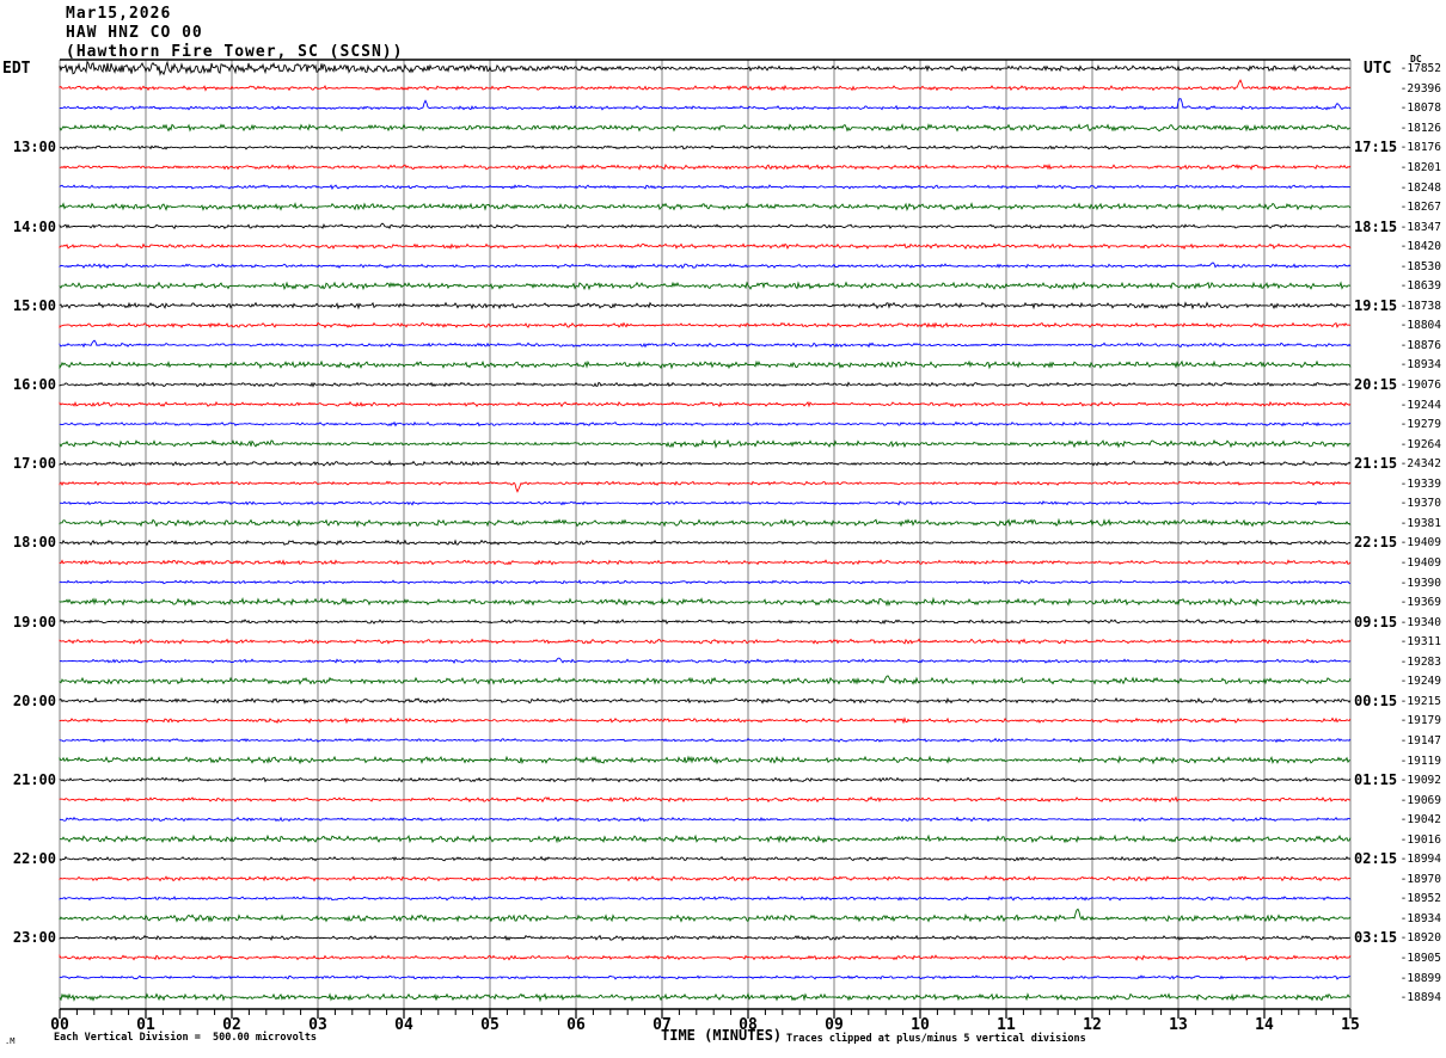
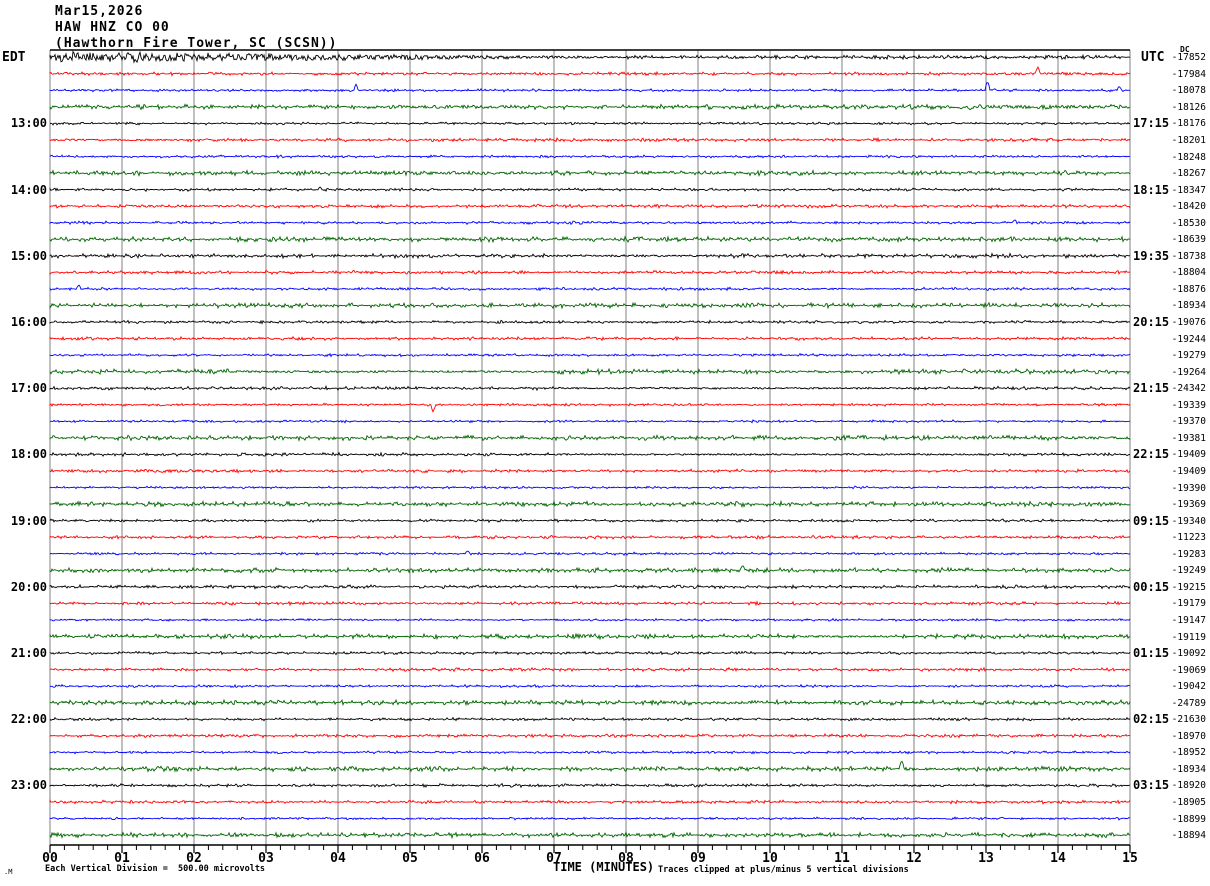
  Mar15,2026
  HAW HNZ CO 00
  (Hawthorn Fire Tower, SC (SCSN))
  EDT
  UTC
  DC
  13:00
  14:00
  15:00
  16:00
  17:00
  18:00
  19:00
  20:00
  21:00
  22:00
  23:00
  17:15
  18:15
- 19:15
+ 19:35
  20:15
  21:15
  22:15
  09:15
  00:15
  01:15
  02:15
  03:15
  -17852
- -29396
+ -17984
  -18078
  -18126
  -18176
  -18201
  -18248
  -18267
  -18347
  -18420
  -18530
  -18639
  -18738
  -18804
  -18876
  -18934
  -19076
  -19244
  -19279
  -19264
  -24342
  -19339
  -19370
  -19381
  -19409
  -19409
  -19390
  -19369
  -19340
- -19311
+ -11223
  -19283
  -19249
  -19215
  -19179
  -19147
  -19119
  -19092
  -19069
  -19042
- -19016
+ -24789
- -18994
+ -21630
  -18970
  -18952
  -18934
  -18920
  -18905
  -18899
  -18894
  00
  01
  02
  03
  04
  05
  06
  07
  08
  09
  10
  11
  12
  13
  14
  15
  TIME (MINUTES)
  Each Vertical Division = 500.00 microvolts
  Traces clipped at plus/minus 5 vertical divisions
  .M
